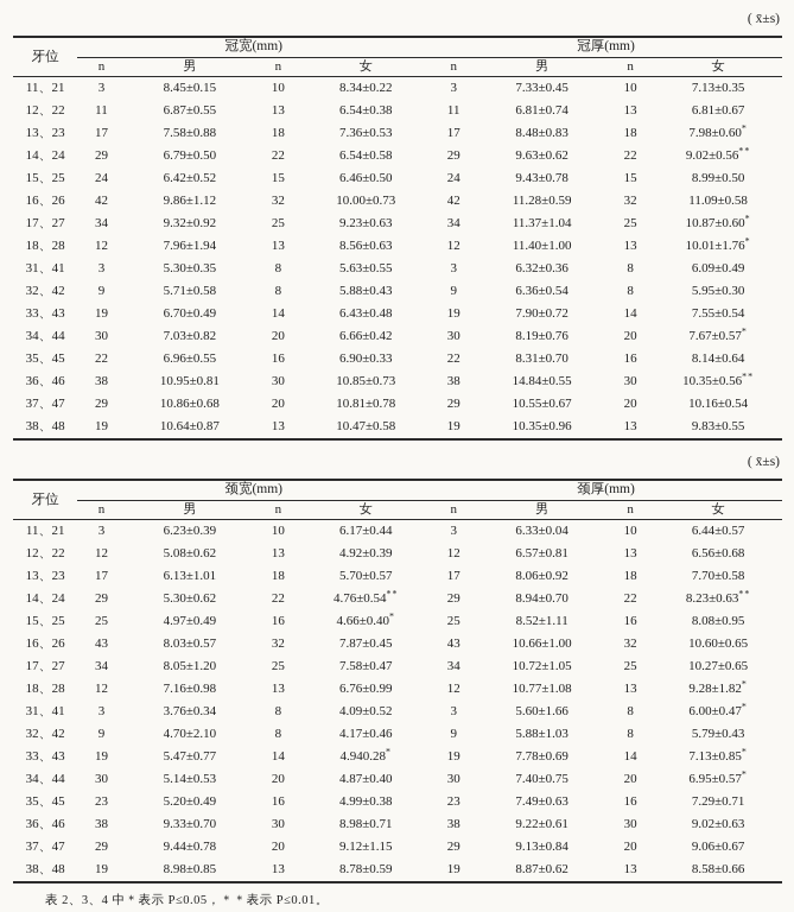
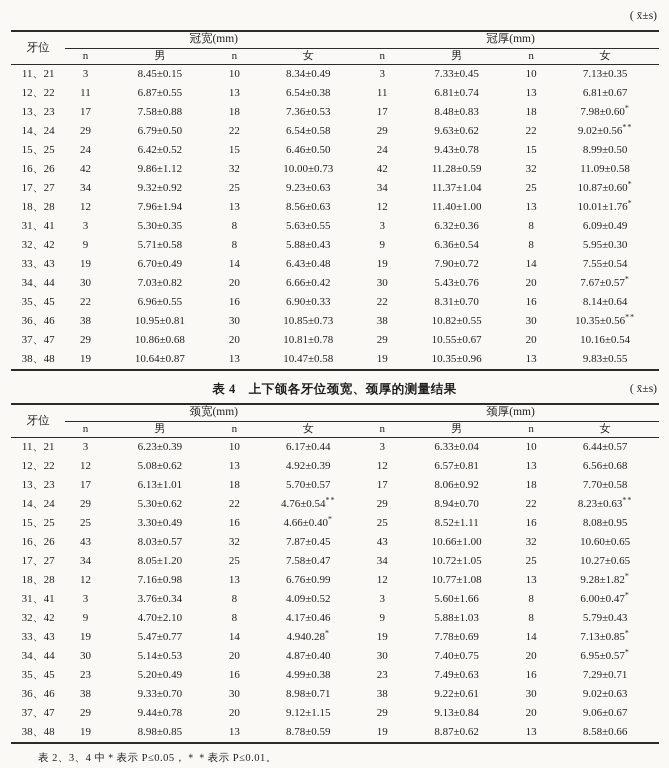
  ( x̄±s)
  牙位	冠宽(mm)	冠厚(mm)
  n	男	n	女	n	男	n	女
- 11、21	3	8.45±0.15	10	8.34±0.22	3	7.33±0.45	10	7.13±0.35
+ 11、21	3	8.45±0.15	10	8.34±0.49	3	7.33±0.45	10	7.13±0.35
  12、22	11	6.87±0.55	13	6.54±0.38	11	6.81±0.74	13	6.81±0.67
  13、23	17	7.58±0.88	18	7.36±0.53	17	8.48±0.83	18	7.98±0.60*
  14、24	29	6.79±0.50	22	6.54±0.58	29	9.63±0.62	22	9.02±0.56**
  15、25	24	6.42±0.52	15	6.46±0.50	24	9.43±0.78	15	8.99±0.50
  16、26	42	9.86±1.12	32	10.00±0.73	42	11.28±0.59	32	11.09±0.58
  17、27	34	9.32±0.92	25	9.23±0.63	34	11.37±1.04	25	10.87±0.60*
  18、28	12	7.96±1.94	13	8.56±0.63	12	11.40±1.00	13	10.01±1.76*
  31、41	3	5.30±0.35	8	5.63±0.55	3	6.32±0.36	8	6.09±0.49
  32、42	9	5.71±0.58	8	5.88±0.43	9	6.36±0.54	8	5.95±0.30
  33、43	19	6.70±0.49	14	6.43±0.48	19	7.90±0.72	14	7.55±0.54
- 34、44	30	7.03±0.82	20	6.66±0.42	30	8.19±0.76	20	7.67±0.57*
+ 34、44	30	7.03±0.82	20	6.66±0.42	30	5.43±0.76	20	7.67±0.57*
  35、45	22	6.96±0.55	16	6.90±0.33	22	8.31±0.70	16	8.14±0.64
- 36、46	38	10.95±0.81	30	10.85±0.73	38	14.84±0.55	30	10.35±0.56**
+ 36、46	38	10.95±0.81	30	10.85±0.73	38	10.82±0.55	30	10.35±0.56**
  37、47	29	10.86±0.68	20	10.81±0.78	29	10.55±0.67	20	10.16±0.54
  38、48	19	10.64±0.87	13	10.47±0.58	19	10.35±0.96	13	9.83±0.55
+ 表 4 上下颌各牙位颈宽、颈厚的测量结果
  ( x̄±s)
  牙位	颈宽(mm)	颈厚(mm)
  n	男	n	女	n	男	n	女
  11、21	3	6.23±0.39	10	6.17±0.44	3	6.33±0.04	10	6.44±0.57
  12、22	12	5.08±0.62	13	4.92±0.39	12	6.57±0.81	13	6.56±0.68
  13、23	17	6.13±1.01	18	5.70±0.57	17	8.06±0.92	18	7.70±0.58
  14、24	29	5.30±0.62	22	4.76±0.54**	29	8.94±0.70	22	8.23±0.63**
- 15、25	25	4.97±0.49	16	4.66±0.40*	25	8.52±1.11	16	8.08±0.95
+ 15、25	25	3.30±0.49	16	4.66±0.40*	25	8.52±1.11	16	8.08±0.95
  16、26	43	8.03±0.57	32	7.87±0.45	43	10.66±1.00	32	10.60±0.65
  17、27	34	8.05±1.20	25	7.58±0.47	34	10.72±1.05	25	10.27±0.65
  18、28	12	7.16±0.98	13	6.76±0.99	12	10.77±1.08	13	9.28±1.82*
  31、41	3	3.76±0.34	8	4.09±0.52	3	5.60±1.66	8	6.00±0.47*
  32、42	9	4.70±2.10	8	4.17±0.46	9	5.88±1.03	8	5.79±0.43
  33、43	19	5.47±0.77	14	4.940.28*	19	7.78±0.69	14	7.13±0.85*
  34、44	30	5.14±0.53	20	4.87±0.40	30	7.40±0.75	20	6.95±0.57*
  35、45	23	5.20±0.49	16	4.99±0.38	23	7.49±0.63	16	7.29±0.71
  36、46	38	9.33±0.70	30	8.98±0.71	38	9.22±0.61	30	9.02±0.63
  37、47	29	9.44±0.78	20	9.12±1.15	29	9.13±0.84	20	9.06±0.67
  38、48	19	8.98±0.85	13	8.78±0.59	19	8.87±0.62	13	8.58±0.66
  表 2、3、4 中＊表示 P≤0.05，＊＊表示 P≤0.01。
